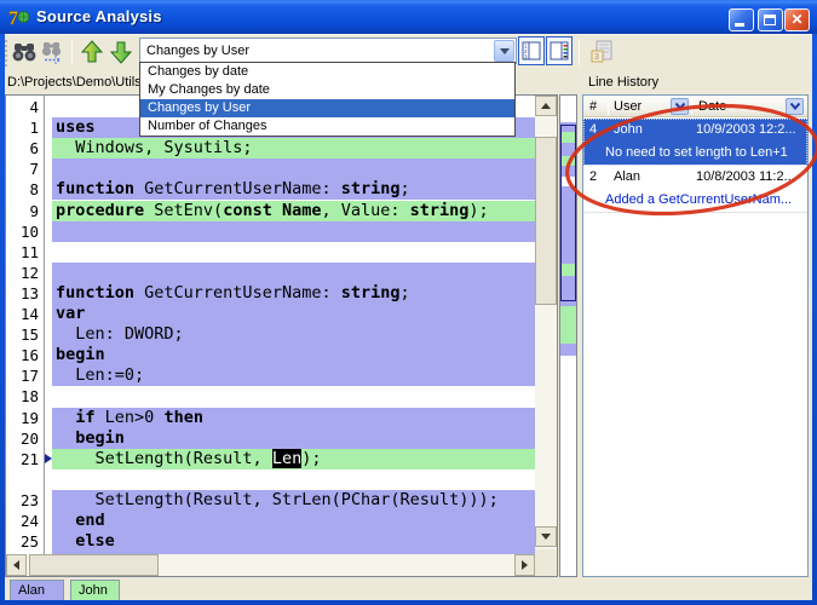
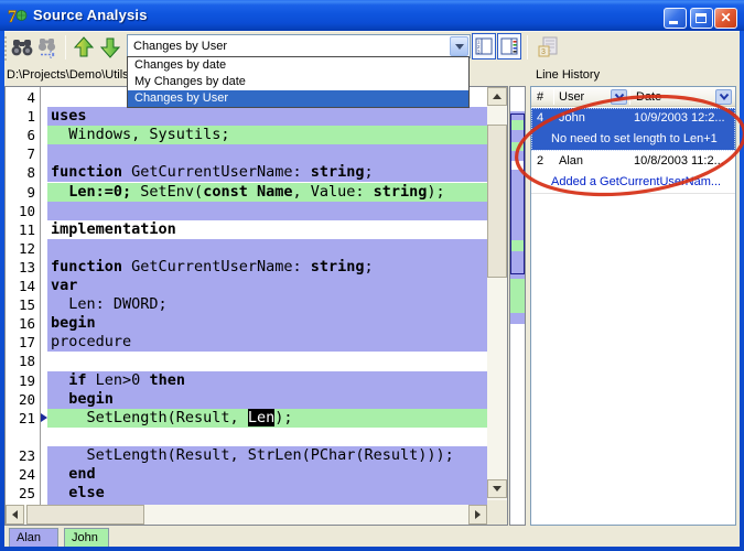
  7
  Source Analysis
  ✕
  Changes by User
  D:\Projects\Demo\Utils
  Line History
  4
  1
  uses
  6
  Windows, Sysutils;
  7
  8
  function GetCurrentUserName: string;
  9
- procedure SetEnv(const Name, Value: string);
+ Len:=0; SetEnv(const Name, Value: string);
  10
  11
+ implementation
  12
  13
  function GetCurrentUserName: string;
  14
  var
  15
  Len: DWORD;
  16
  begin
  17
- Len:=0;
+ procedure
  18
  19
  if Len>0 then
  20
  begin
  21
  SetLength(Result, Len);
  23
  SetLength(Result, StrLen(PChar(Result)));
  24
  end
  25
  else
  #
  User
  4
  John
  10/9/2003 12:2...
  No need to set length to Len+1
  2
  Alan
  10/8/2003 11:2...
  Added a GetCurrentUseam...
  Alan
  John
  Changes by date
  My Changes by date
  Changes by User
- Number of Changes
